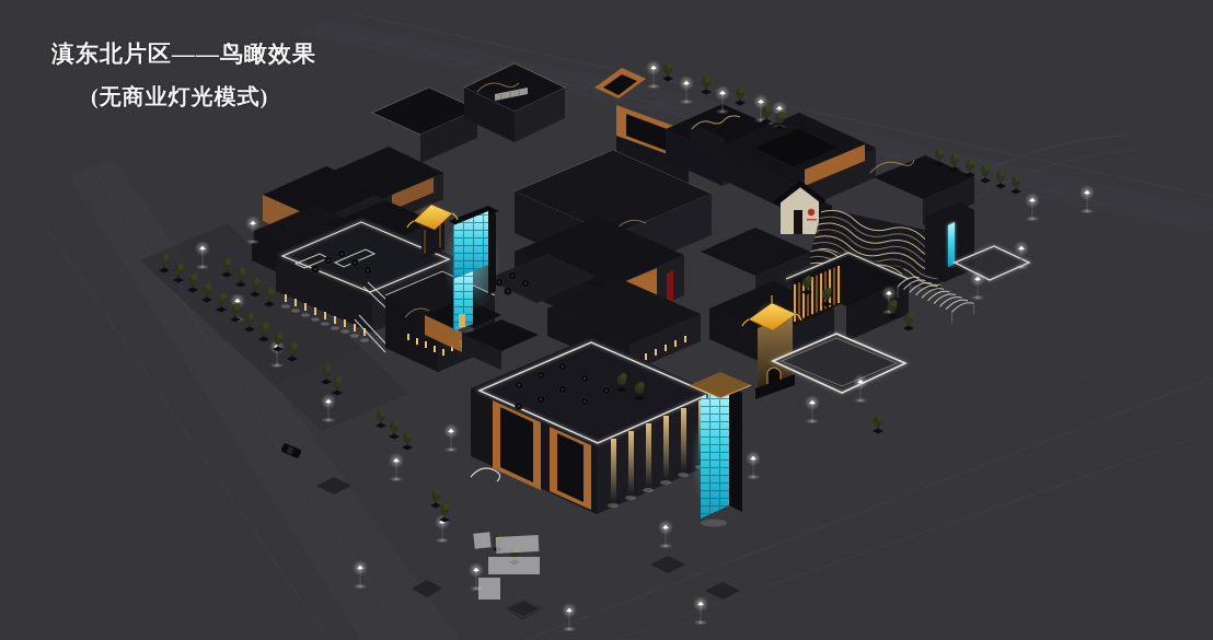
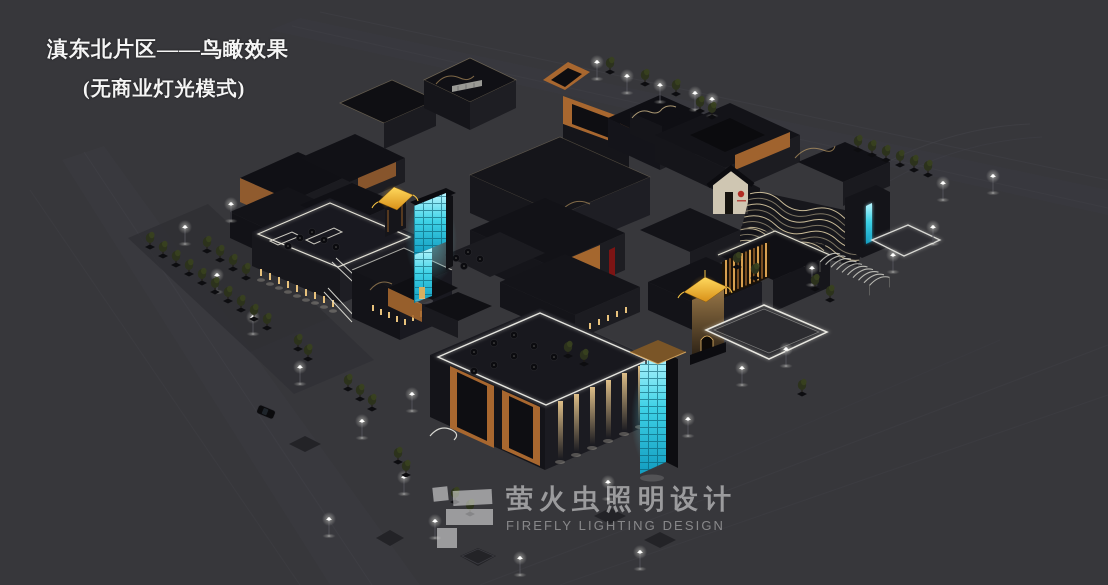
  滇东北片区——鸟瞰效果
  (无商业灯光模式)
+ 萤火虫照明设计
+ FIREFLY LIGHTING DESIGN
